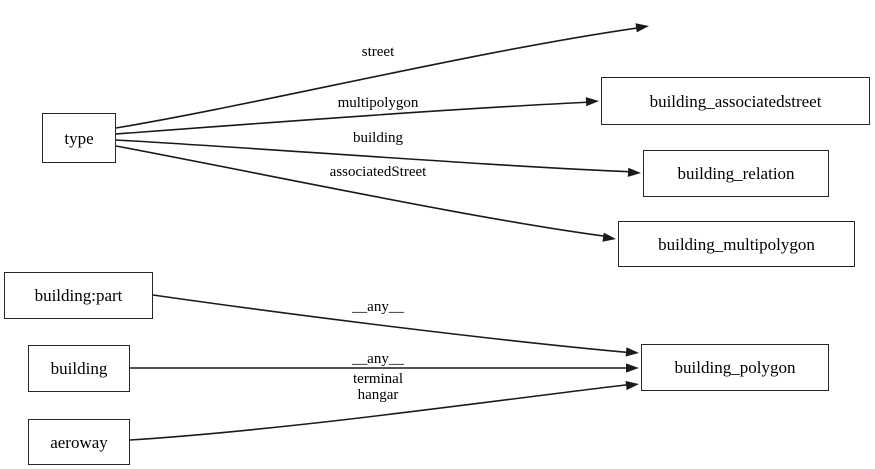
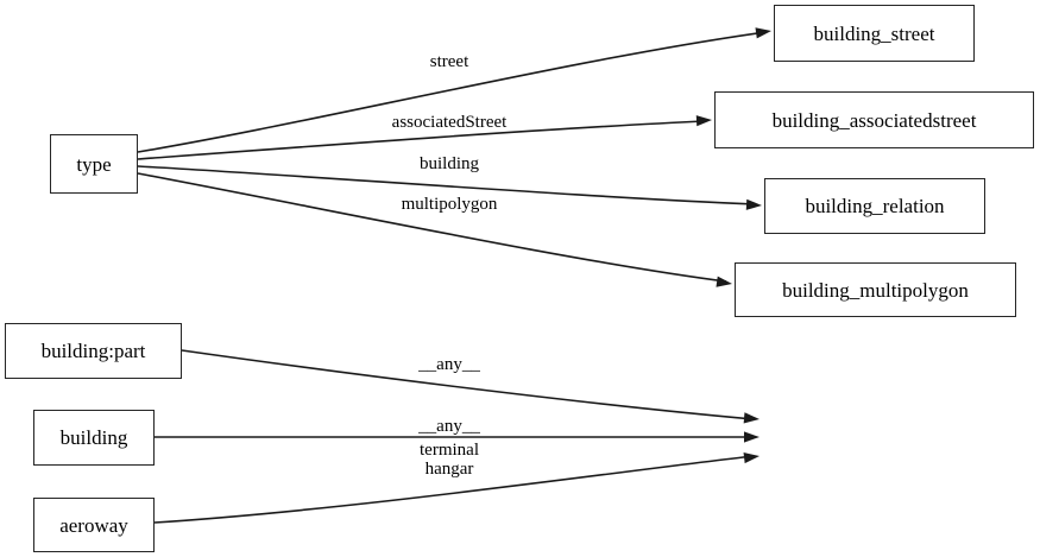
  type
+ building_street
  building_associatedstreet
  building_relation
  building_multipolygon
  building:part
  building
  aeroway
- building_polygon
  street
- multipolygon
+ associatedStreet
  building
- associatedStreet
+ multipolygon
  __any__
  __any__
  terminal
  hangar
